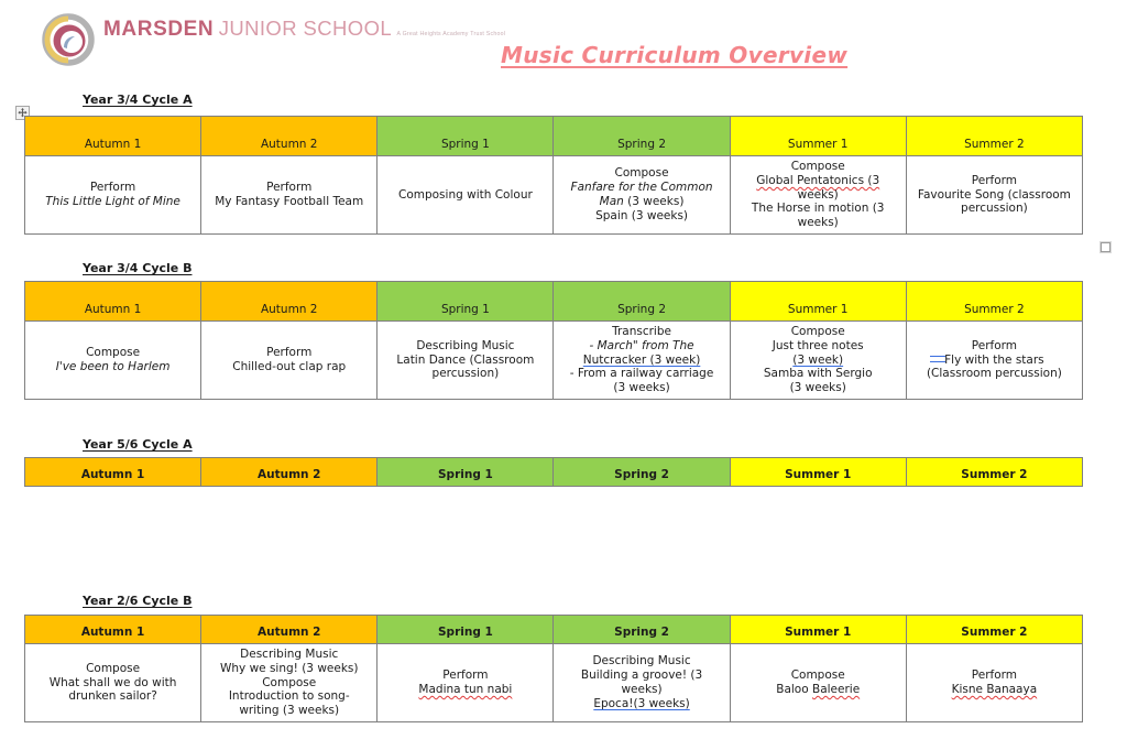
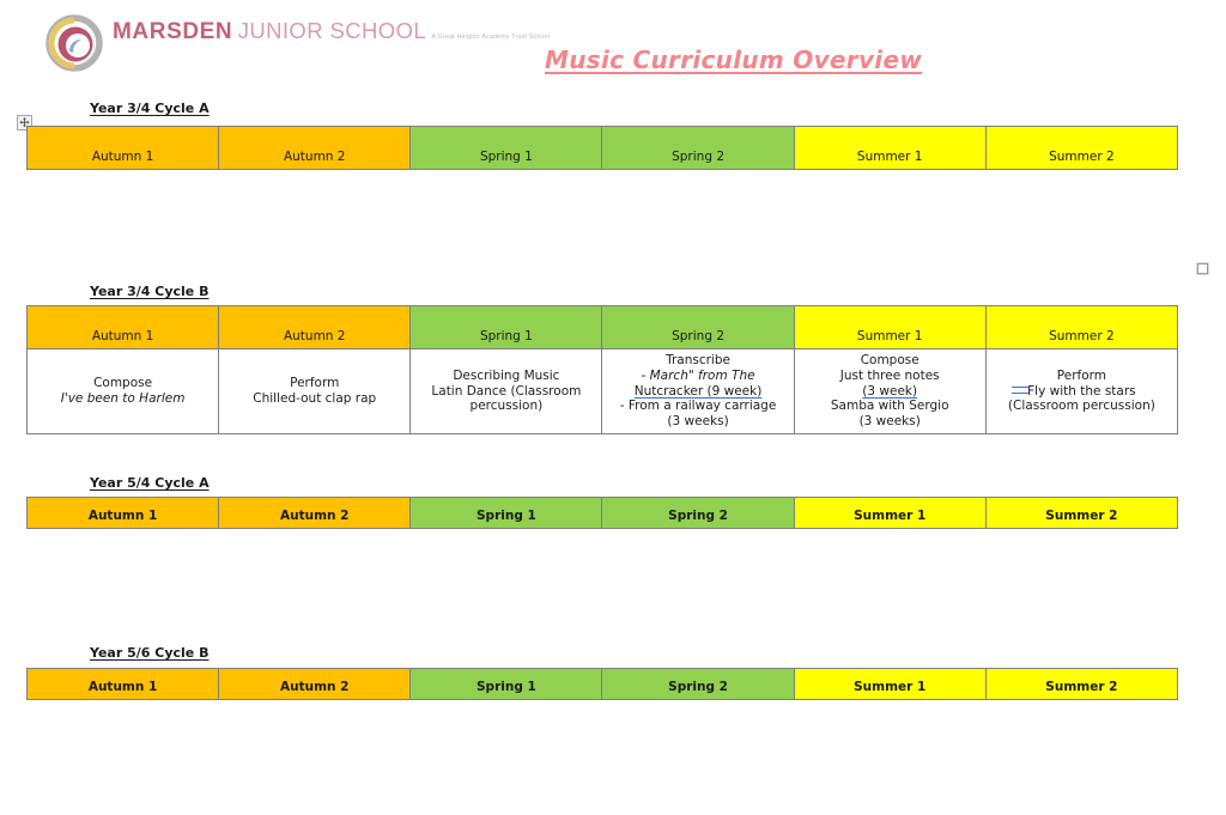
  Music Curriculum Overview
  Year 3/4 Cycle A
  Autumn 1	Autumn 2	Spring 1	Spring 2	Summer 1	Summer 2
- PerformThis Little Light of Mine	PerformMy Fantasy Football Team	Composing with Colour	ComposeFanfare for the CommonMan (3 weeks)Spain (3 weeks)	ComposeGlobal Pentatonics (3weeks)The Horse in motion (3weeks)	PerformFavourite Song (classroompercussion)
  Year 3/4 Cycle B
  Autumn 1	Autumn 2	Spring 1	Spring 2	Summer 1	Summer 2
- ComposeI've been to Harlem	PerformChilled-out clap rap	Describing MusicLatin Dance (Classroompercussion)	Transcribe- March" from TheNutcracker (3 week)- From a railway carriage(3 weeks)	ComposeJust three notes(3 week)Samba with Sergio(3 weeks)	PerformFly with the stars(Classroom percussion)
+ ComposeI've been to Harlem	PerformChilled-out clap rap	Describing MusicLatin Dance (Classroompercussion)	Transcribe- March" from TheNutcracker (9 week)- From a railway carriage(3 weeks)	ComposeJust three notes(3 week)Samba with Sergio(3 weeks)	PerformFly with the stars(Classroom percussion)
- Year 5/6 Cycle A
+ Year 5/4 Cycle A
  Autumn 1	Autumn 2	Spring 1	Spring 2	Summer 1	Summer 2
- Year 2/6 Cycle B
+ Year 5/6 Cycle B
  Autumn 1	Autumn 2	Spring 1	Spring 2	Summer 1	Summer 2
- ComposeWhat shall we do withdrunken sailor?	Describing MusicWhy we sing! (3 weeks)ComposeIntroduction to song-writing (3 weeks)	PerformMadina tun nabi	Describing MusicBuilding a groove! (3weeks)Epoca!(3 weeks)	ComposeBaloo Baleerie	PerformKisne Banaaya
